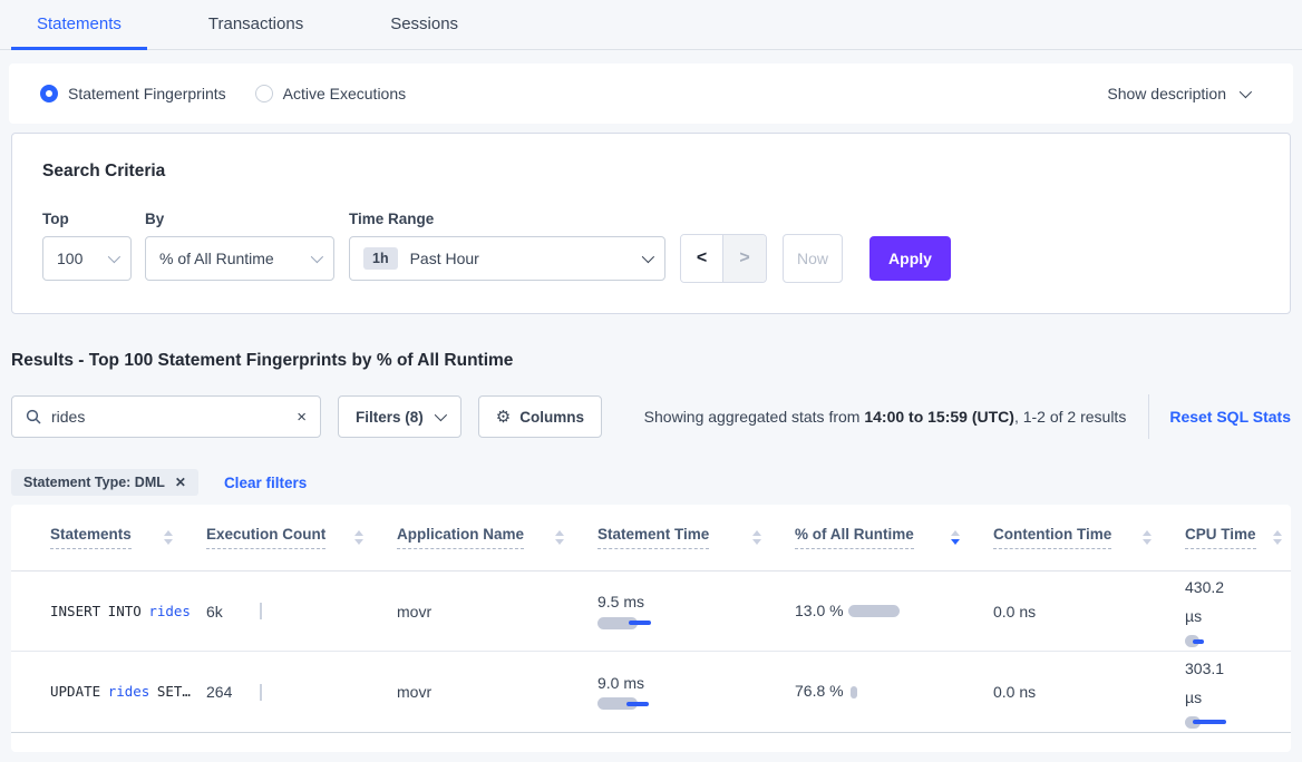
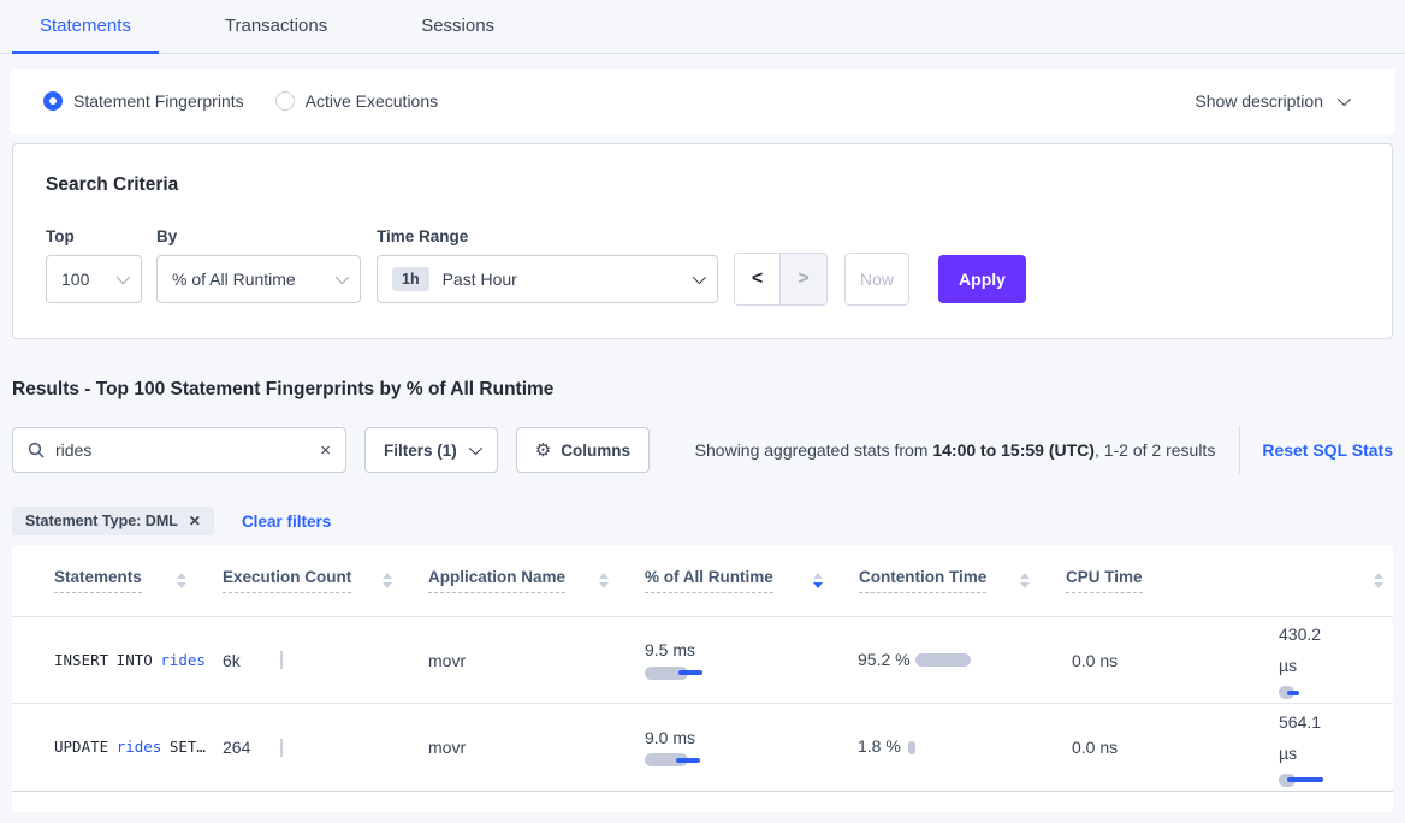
  Statements
  Transactions
  Sessions
  Statement Fingerprints
  Active Executions
  Show description
  Search Criteria
  Top
  100
  By
  % of All Runtime
  Time Range
  1h
  Past Hour
  <
  >
  Now
  Apply
  Results - Top 100 Statement Fingerprints by % of All Runtime
  rides
  ×
- Filters (8)
+ Filters (1)
  ⚙
  Columns
  Showing aggregated stats from 14:00 to 15:59 (UTC), 1-2 of 2 results
  Reset SQL Stats
  Statement Type: DML
  ✕
  Clear filters
  Statements
  Execution Count
  Application Name
- Statement Time
  % of All Runtime
  Contention Time
  CPU Time
  INSERT INTO rides
  6k
  movr
  9.5 ms
- 13.0 %
+ 95.2 %
  0.0 ns
  430.2 µs
  UPDATE rides SET…
  264
  movr
  9.0 ms
- 76.8 %
+ 1.8 %
  0.0 ns
- 303.1 µs
+ 564.1 µs
